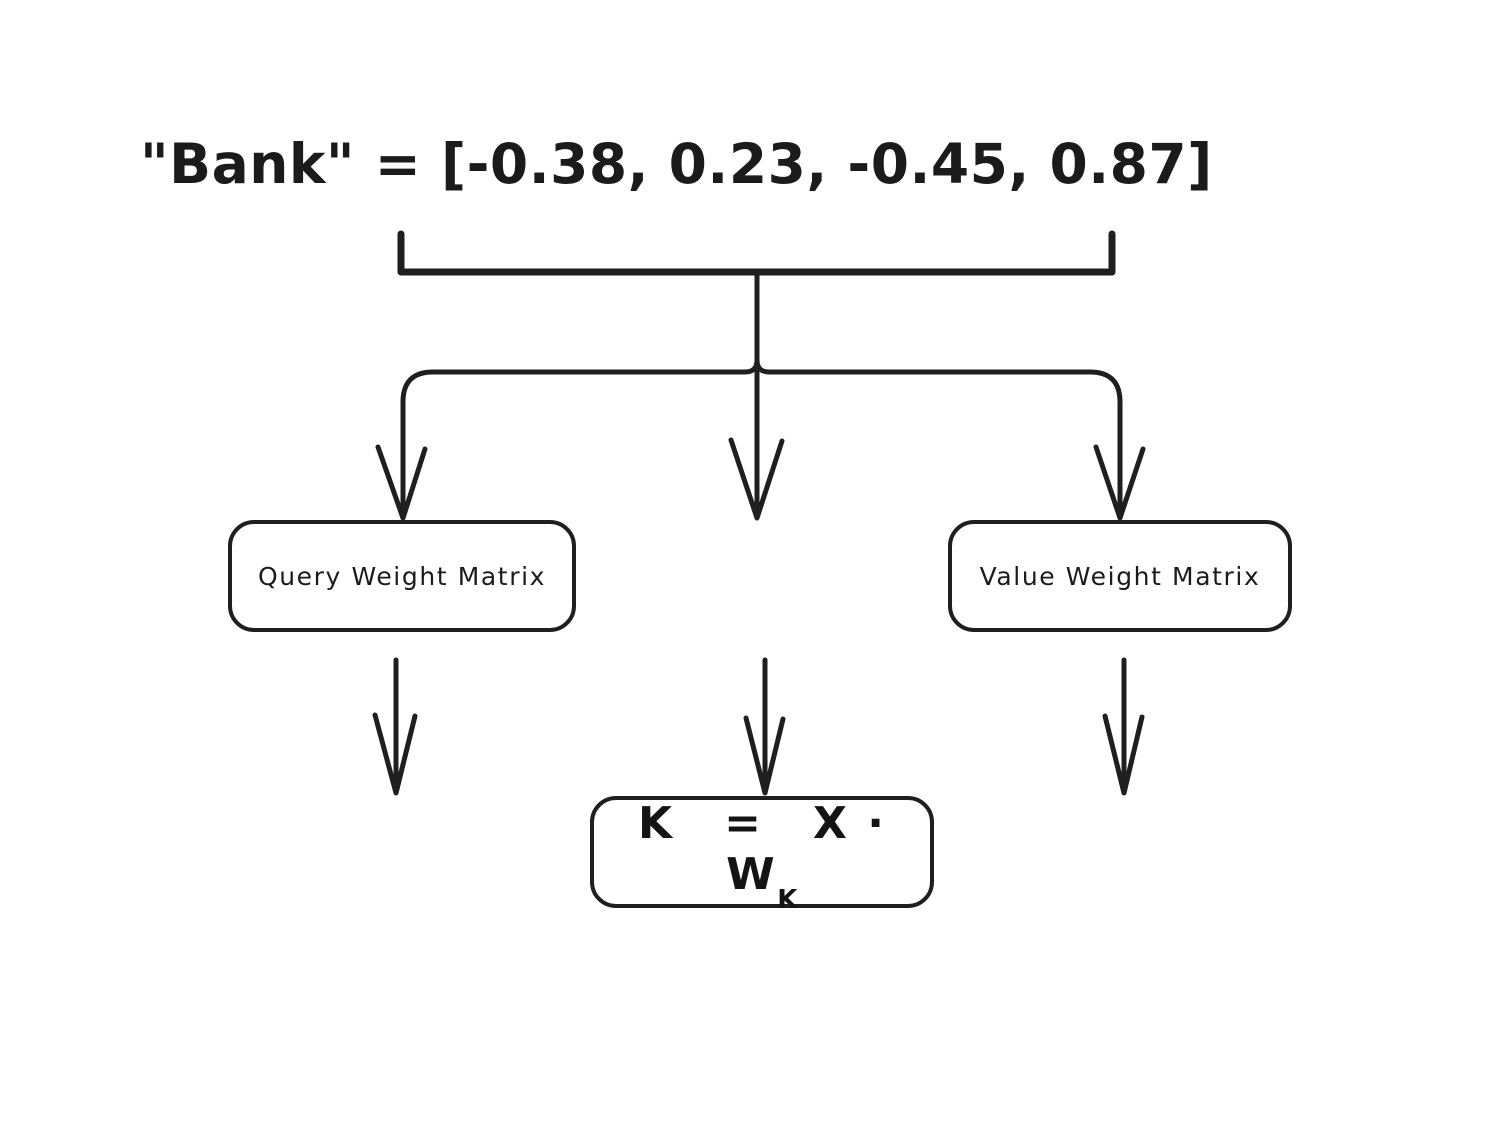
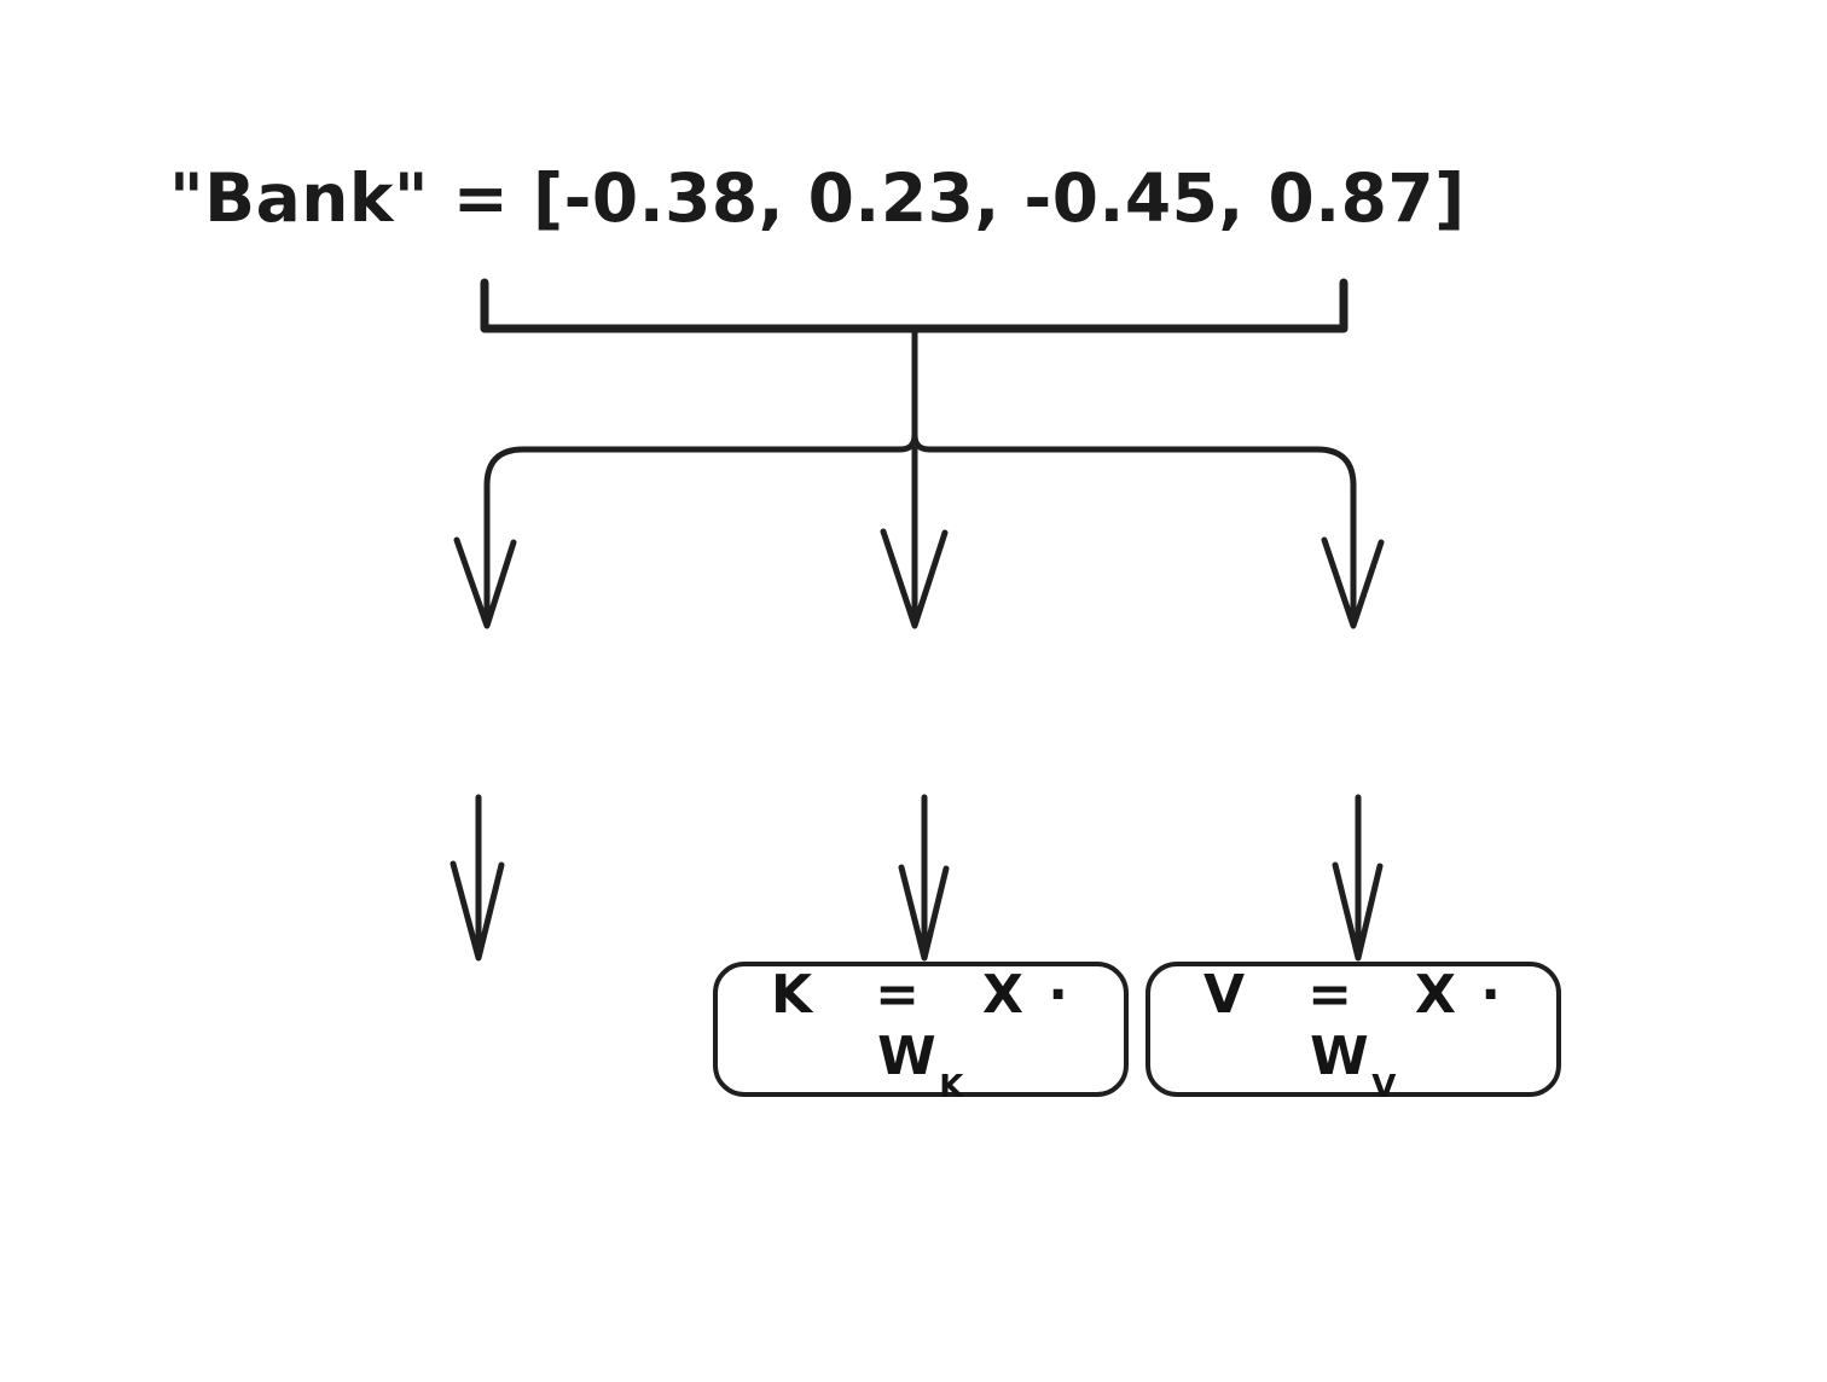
  "Bank" = [-0.38, 0.23, -0.45, 0.8
- Query Weight Matrix
- Value Weight Matrix
  K = X · WK
+ V = X · WV
